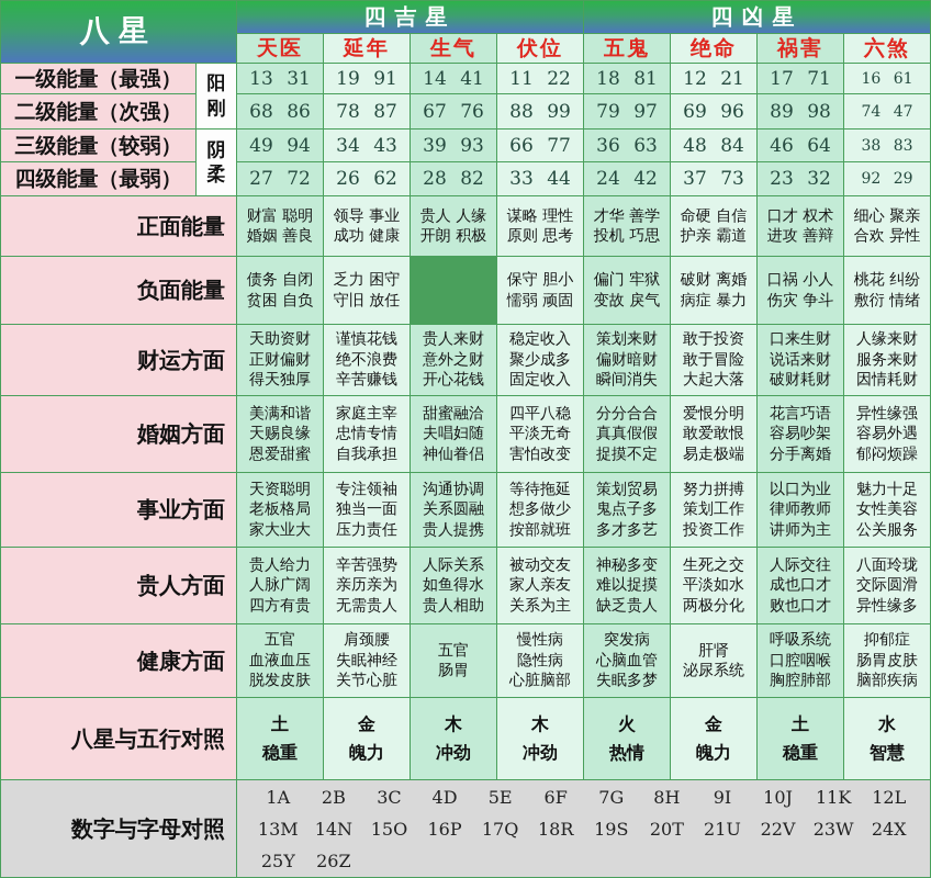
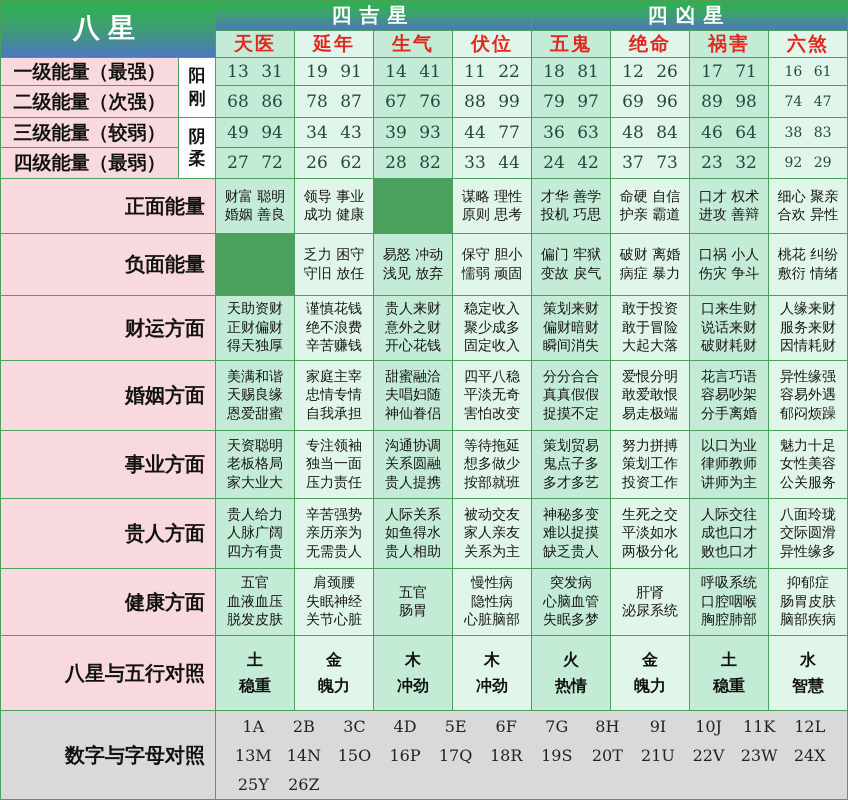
  八星
  四吉星
  四凶星
  天医
  延年
  生气
  伏位
  五鬼
  绝命
  祸害
  六煞
  一级能量（最强）
  二级能量（次强）
  三级能量（较弱）
  四级能量（最弱）
  阳
  刚
  阴
  柔
  13 31
  19 91
  14 41
  11 22
  18 81
- 12 21
+ 12 26
  17 71
  16 61
  68 86
  78 87
  67 76
  88 99
  79 97
  69 96
  89 98
  74 47
  49 94
  34 43
  39 93
- 66 77
+ 44 77
  36 63
  48 84
  46 64
  38 83
  27 72
  26 62
  28 82
  33 44
  24 42
  37 73
  23 32
  92 29
  正面能量
  财富 聪明
  婚姻 善良
  领导 事业
  成功 健康
- 贵人 人缘
- 开朗 积极
  谋略 理性
  原则 思考
  才华 善学
  投机 巧思
  命硬 自信
  护亲 霸道
  口才 权术
  进攻 善辩
  细心 聚亲
  合欢 异性
  负面能量
- 债务 自闭
- 贫困 自负
  乏力 困守
  守旧 放任
+ 易怒 冲动
+ 浅见 放弃
  保守 胆小
  懦弱 顽固
  偏门 牢狱
  变故 戾气
  破财 离婚
  病症 暴力
  口祸 小人
  伤灾 争斗
  桃花 纠纷
  敷衍 情绪
  财运方面
  天助资财
  正财偏财
  得天独厚
  谨慎花钱
  绝不浪费
  辛苦赚钱
  贵人来财
  意外之财
  开心花钱
  稳定收入
  聚少成多
  固定收入
  策划来财
  偏财暗财
  瞬间消失
  敢于投资
  敢于冒险
  大起大落
  口来生财
  说话来财
  破财耗财
  人缘来财
  服务来财
  因情耗财
  婚姻方面
  美满和谐
  天赐良缘
  恩爱甜蜜
  家庭主宰
  忠情专情
  自我承担
  甜蜜融洽
  夫唱妇随
  神仙眷侣
  四平八稳
  平淡无奇
  害怕改变
  分分合合
  真真假假
  捉摸不定
  爱恨分明
  敢爱敢恨
  易走极端
  花言巧语
  容易吵架
  分手离婚
  异性缘强
  容易外遇
  郁闷烦躁
  事业方面
  天资聪明
  老板格局
  家大业大
  专注领袖
  独当一面
  压力责任
  沟通协调
  关系圆融
  贵人提携
  等待拖延
  想多做少
  按部就班
  策划贸易
  鬼点子多
  多才多艺
  努力拼搏
  策划工作
  投资工作
  以口为业
  律师教师
  讲师为主
  魅力十足
  女性美容
  公关服务
  贵人方面
  贵人给力
  人脉广阔
  四方有贵
  辛苦强势
  亲历亲为
  无需贵人
  人际关系
  如鱼得水
  贵人相助
  被动交友
  家人亲友
  关系为主
  神秘多变
  难以捉摸
  缺乏贵人
  生死之交
  平淡如水
  两极分化
  人际交往
  成也口才
  败也口才
  八面玲珑
  交际圆滑
  异性缘多
  健康方面
  五官
  血液血压
  脱发皮肤
  肩颈腰
  失眠神经
  关节心脏
  五官
  肠胃
  慢性病
  隐性病
  心脏脑部
  突发病
  心脑血管
  失眠多梦
  肝肾
  泌尿系统
  呼吸系统
  口腔咽喉
  胸腔肺部
  抑郁症
  肠胃皮肤
  脑部疾病
  八星与五行对照
  土
  稳重
  金
  魄力
  木
  冲劲
  木
  冲劲
  火
  热情
  金
  魄力
  土
  稳重
  水
  智慧
  数字与字母对照
  1A
  2B
  3C
  4D
  5E
  6F
  7G
  8H
  9I
  10J
  11K
  12L
  13M
  14N
  15O
  16P
  17Q
  18R
  19S
  20T
  21U
  22V
  23W
  24X
  25Y
  26Z
